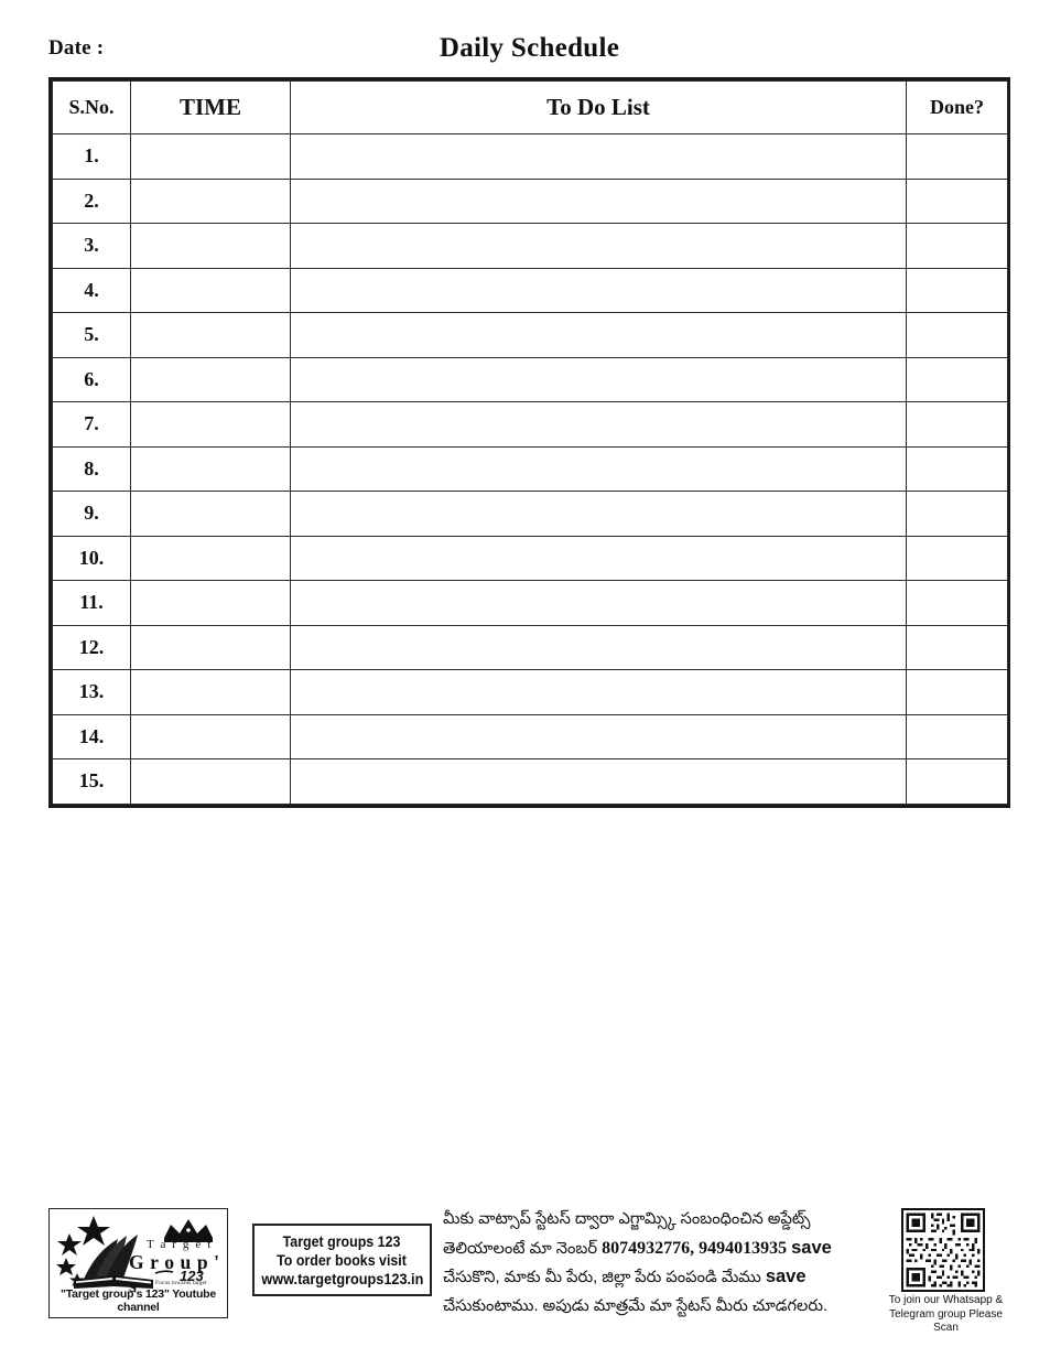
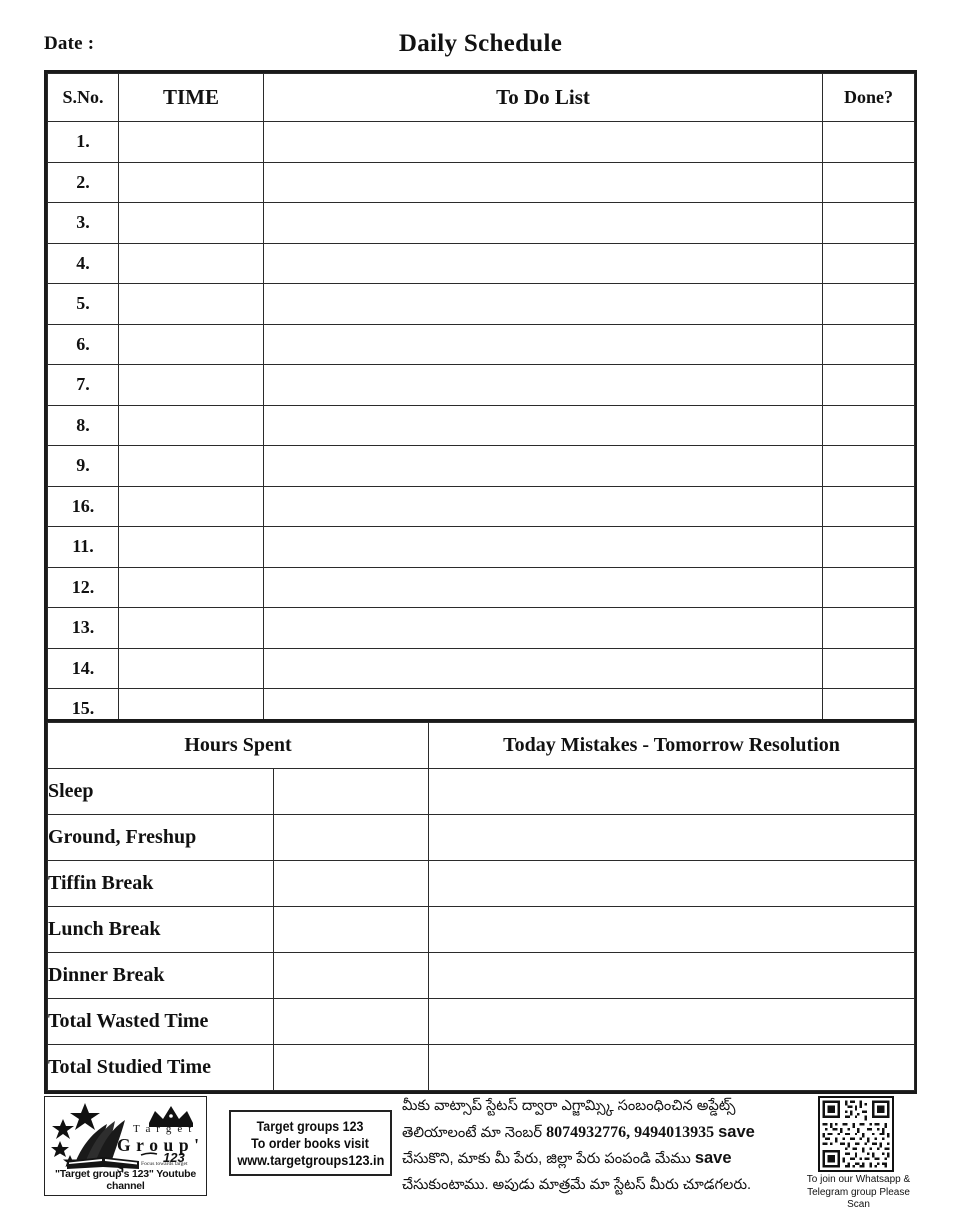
  Date :
  Daily Schedule
  S.No.	TIME	To Do List	Done?
  1.
  2.
  3.
  4.
  5.
  6.
  7.
  8.
  9.
- 10.
+ 16.
  11.
  12.
  13.
  14.
  15.
+ Hours Spent	Today Mistakes - Tomorrow Resolution
+ Sleep
+ Ground, Freshup
+ Tiffin Break
+ Lunch Break
+ Dinner Break
+ Total Wasted Time
+ Total Studied Time
  T a r g e t
  G r o u p ' s
  123
  "Target group's 123" Youtube channel
  Target groups 123
  To order books visit
  www.targetgroups123.in
  మీకు వాట్సాప్ స్టేటస్ ద్వారా ఎగ్జామ్స్కి సంబంధించిన అప్డేట్స్
  తెలియాలంటే మా నెంబర్ 8074932776, 9494013935 save
  చేసుకొని, మాకు మీ పేరు, జిల్లా పేరు పంపండి మేము save
  చేసుకుంటాము. అపుడు మాత్రమే మా స్టేటస్ మీరు చూడగలరు.
  To join our Whatsapp &
  Telegram group Please Scan
